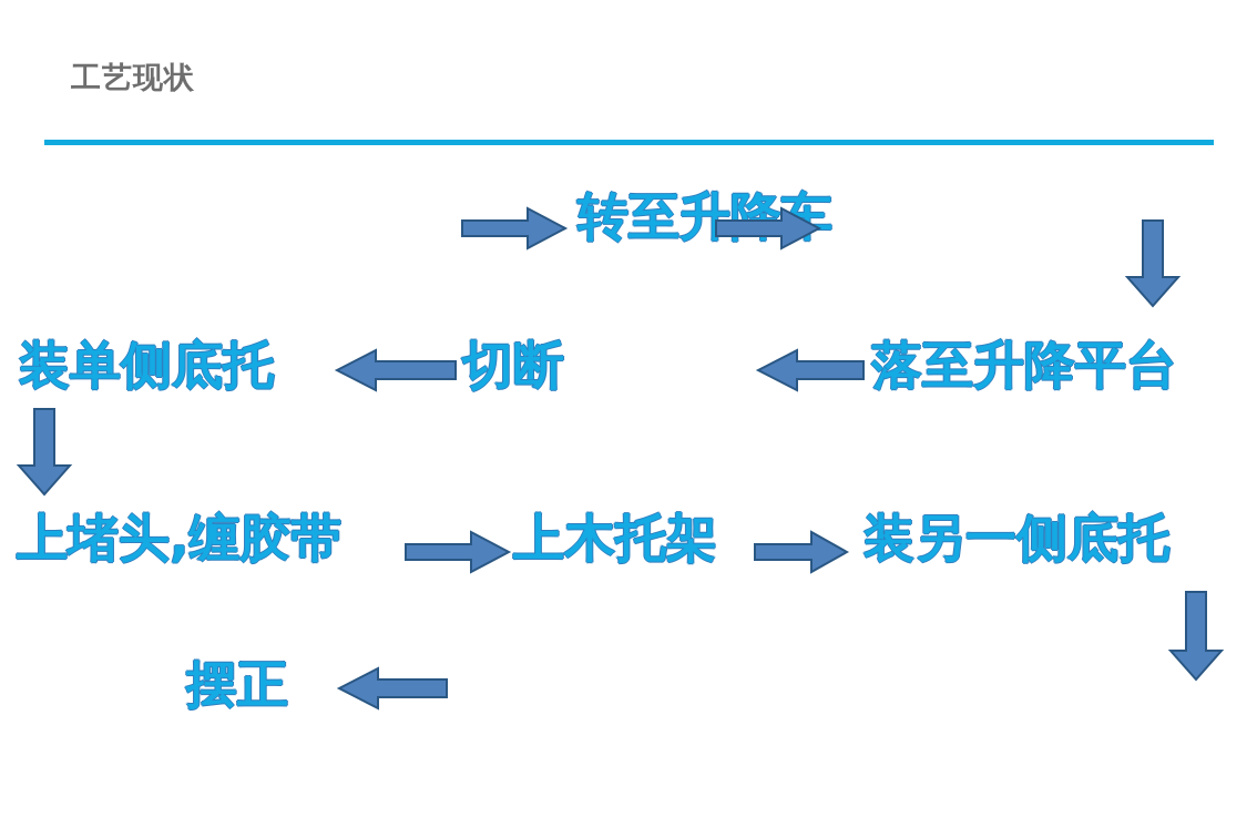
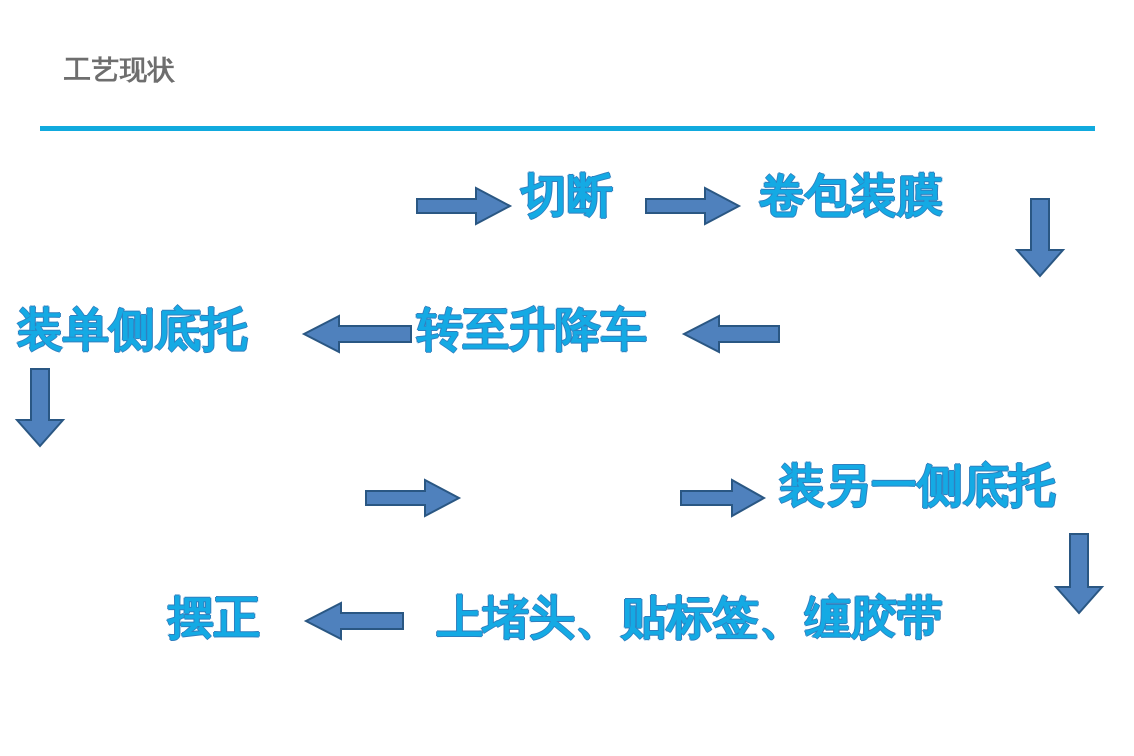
  工艺现状
- 转至升降车
+ 切断
+ 卷包装膜
  装单侧底托
- 切断
+ 转至升降车
- 落至升降平台
- 上堵头,缠胶带
- 上木托架
  装另一侧底托
  摆正
+ 上堵头、贴标签、缠胶带
